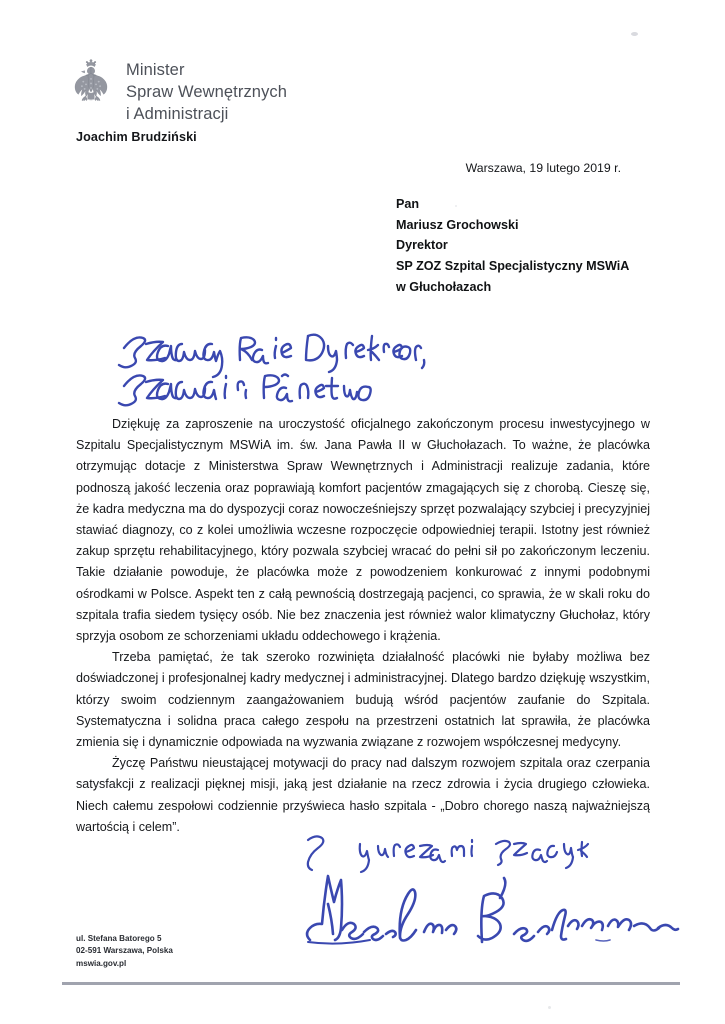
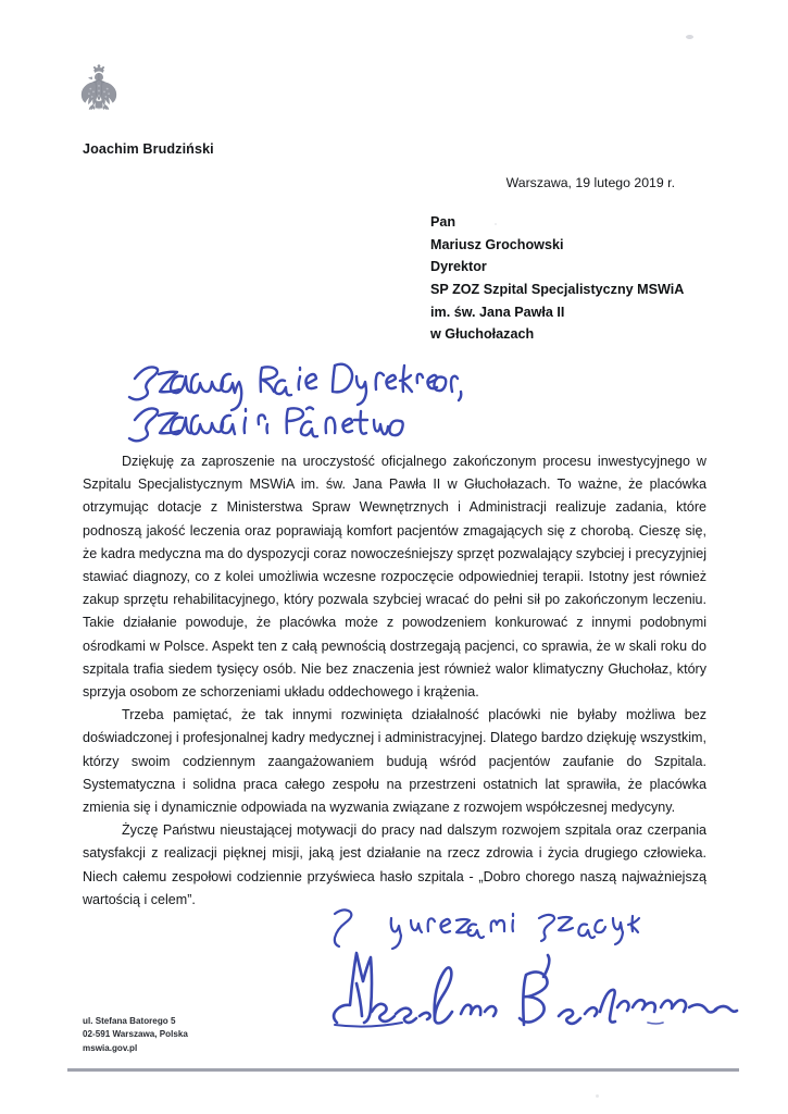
- Minister
- Spraw Wewnętrznych
- i Administracji
  Joachim Brudziński
  Warszawa, 19 lutego 2019 r.
  Pan
  Mariusz Grochowski
  Dyrektor
  SP ZOZ Szpital Specjalistyczny MSWiA
+ im. św. Jana Pawła II
  w Głuchołazach
  Dziękuję za zaproszenie na uroczystość oficjalnego zakończonym procesu inwestycyjnego w Szpitalu Specjalistycznym MSWiA im. św. Jana Pawła II w Głuchołazach. To ważne, że placówka otrzymując dotacje z Ministerstwa Spraw Wewnętrznych i Administracji realizuje zadania, które podnoszą jakość leczenia oraz poprawiają komfort pacjentów zmagających się z chorobą. Cieszę się, że kadra medyczna ma do dyspozycji coraz nowocześniejszy sprzęt pozwalający szybciej i precyzyjniej stawiać diagnozy, co z kolei umożliwia wczesne rozpoczęcie odpowiedniej terapii. Istotny jest również zakup sprzętu rehabilitacyjnego, który pozwala szybciej wracać do pełni sił po zakończonym leczeniu. Takie działanie powoduje, że placówka może z powodzeniem konkurować z innymi podobnymi ośrodkami w Polsce. Aspekt ten z całą pewnością dostrzegają pacjenci, co sprawia, że w skali roku do szpitala trafia siedem tysięcy osób. Nie bez znaczenia jest również walor klimatyczny Głuchołaz, który sprzyja osobom ze schorzeniami układu oddechowego i krążenia.
- Trzeba pamiętać, że tak szeroko rozwinięta działalność placówki nie byłaby możliwa bez doświadczonej i profesjonalnej kadry medycznej i administracyjnej. Dlatego bardzo dziękuję wszystkim, którzy swoim codziennym zaangażowaniem budują wśród pacjentów zaufanie do Szpitala. Systematyczna i solidna praca całego zespołu na przestrzeni ostatnich lat sprawiła, że placówka zmienia się i dynamicznie odpowiada na wyzwania związane z rozwojem współczesnej medycyny.
+ Trzeba pamiętać, że tak innymi rozwinięta działalność placówki nie byłaby możliwa bez doświadczonej i profesjonalnej kadry medycznej i administracyjnej. Dlatego bardzo dziękuję wszystkim, którzy swoim codziennym zaangażowaniem budują wśród pacjentów zaufanie do Szpitala. Systematyczna i solidna praca całego zespołu na przestrzeni ostatnich lat sprawiła, że placówka zmienia się i dynamicznie odpowiada na wyzwania związane z rozwojem współczesnej medycyny.
  Życzę Państwu nieustającej motywacji do pracy nad dalszym rozwojem szpitala oraz czerpania satysfakcji z realizacji pięknej misji, jaką jest działanie na rzecz zdrowia i życia drugiego człowieka. Niech całemu zespołowi codziennie przyświeca hasło szpitala - „Dobro chorego naszą najważniejszą wartością i celem”.
  ul. Stefana Batorego 5
  02-591 Warszawa, Polska
  mswia.gov.pl
